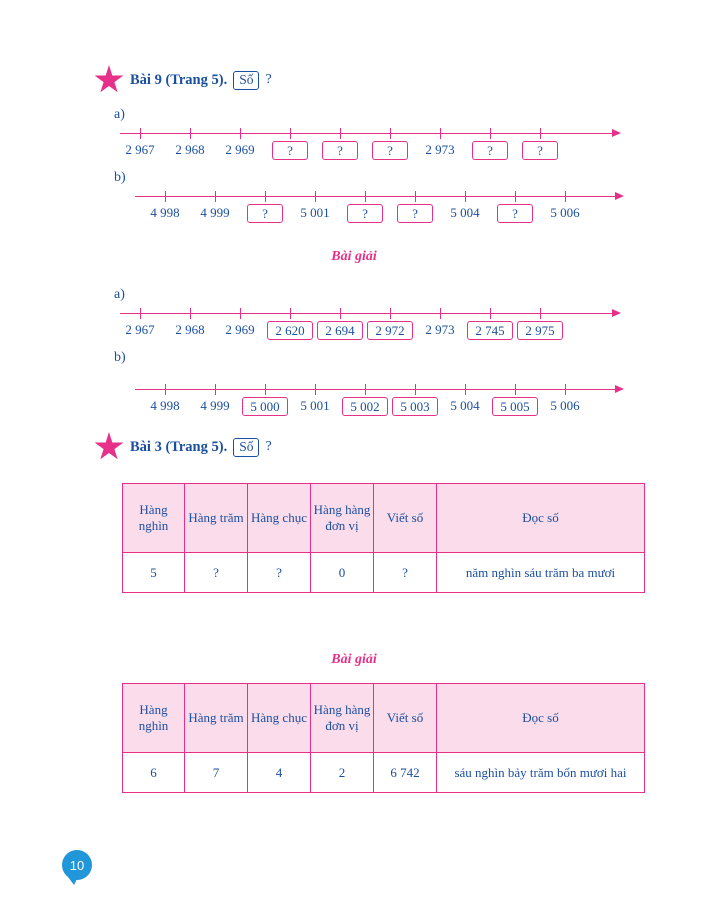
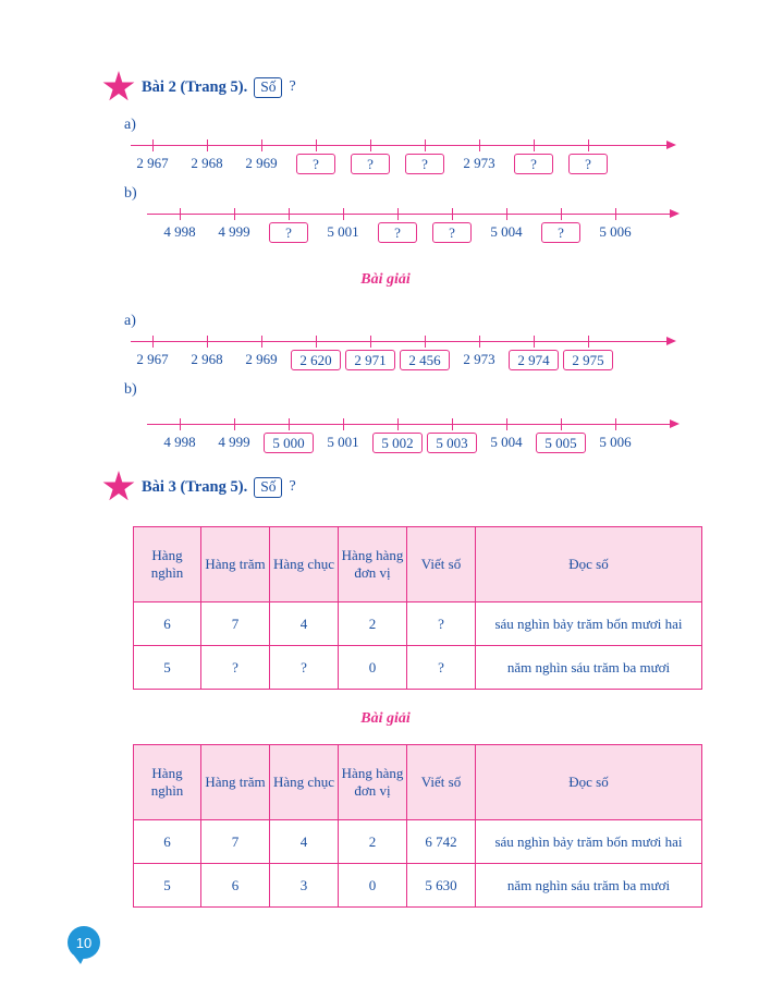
- Bài 9 (Trang 5).
+ Bài 2 (Trang 5).
  Số
  ?
  a)
  2 967
  2 968
  2 969
  ?
  ?
  ?
  2 973
  ?
  ?
  b)
  4 998
  4 999
  ?
  5 001
  ?
  ?
  5 004
  ?
  5 006
  Bài giải
  a)
  2 967
  2 968
  2 969
  2 620
- 2 694
+ 2 971
- 2 972
+ 2 456
  2 973
- 2 745
+ 2 974
  2 975
  b)
  4 998
  4 999
  5 000
  5 001
  5 002
  5 003
  5 004
  5 005
  5 006
  Bài 3 (Trang 5).
  Số
  ?
  Hàng nghìn	Hàng trăm	Hàng chục	Hàng hàng đơn vị	Viết số	Đọc số
+ 6	7	4	2	?	sáu nghìn bảy trăm bốn mươi hai
  5	?	?	0	?	năm nghìn sáu trăm ba mươi
  Bài giải
  Hàng nghìn	Hàng trăm	Hàng chục	Hàng hàng đơn vị	Viết số	Đọc số
  6	7	4	2	6 742	sáu nghìn bảy trăm bốn mươi hai
+ 5	6	3	0	5 630	năm nghìn sáu trăm ba mươi
  10
